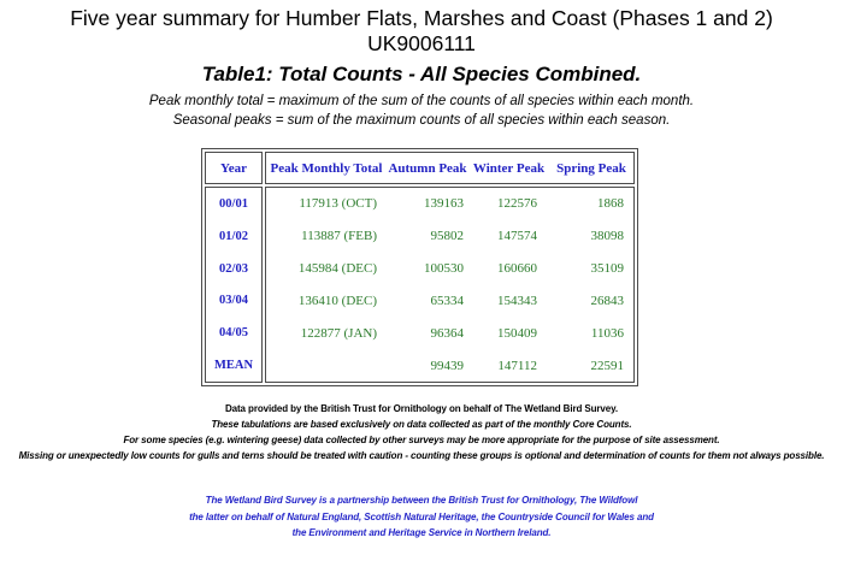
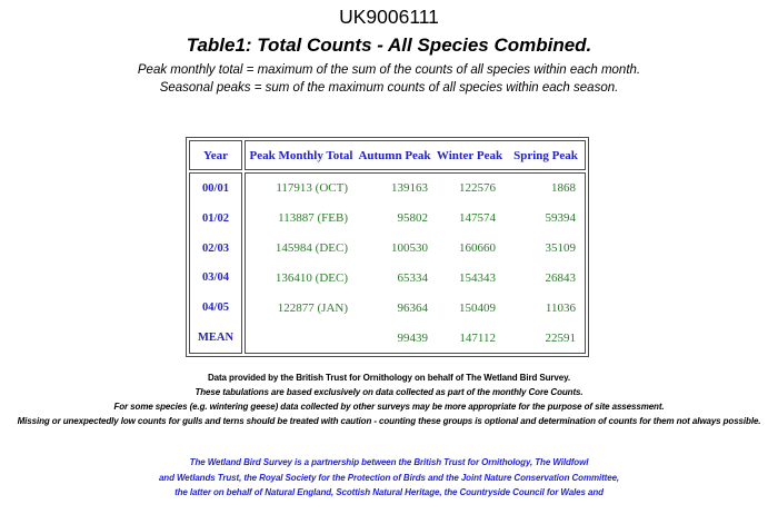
- Five year summary for Humber Flats, Marshes and Coast (Phases 1 and 2)
  UK9006111
  Table1: Total Counts - All Species Combined.
  Peak monthly total = maximum of the sum of the counts of all species within each month.
  Seasonal peaks = sum of the maximum counts of all species within each season.
  Year
  Peak Monthly Total
  Autumn Peak
  Winter Peak
  Spring Peak
  00/01
  01/02
  02/03
  03/04
  04/05
  MEAN
  117913 (OCT)
  139163
  122576
  1868
  113887 (FEB)
  95802
  147574
- 38098
+ 59394
  145984 (DEC)
  100530
  160660
  35109
  136410 (DEC)
  65334
  154343
  26843
  122877 (JAN)
  96364
  150409
  11036
  99439
  147112
  22591
  Data provided by the British Trust for Ornithology on behalf of The Wetland Bird Survey.
  These tabulations are based exclusively on data collected as part of the monthly Core Counts.
  For some species (e.g. wintering geese) data collected by other surveys may be more appropriate for the purpose of site assessment.
  Missing or unexpectedly low counts for gulls and terns should be treated with caution - counting these groups is optional and determination of counts for them not always possible.
  The Wetland Bird Survey is a partnership between the British Trust for Ornithology, The Wildfowl
+ and Wetlands Trust, the Royal Society for the Protection of Birds and the Joint Nature Conservation Committee,
  the latter on behalf of Natural England, Scottish Natural Heritage, the Countryside Council for Wales and
- the Environment and Heritage Service in Northern Ireland.
